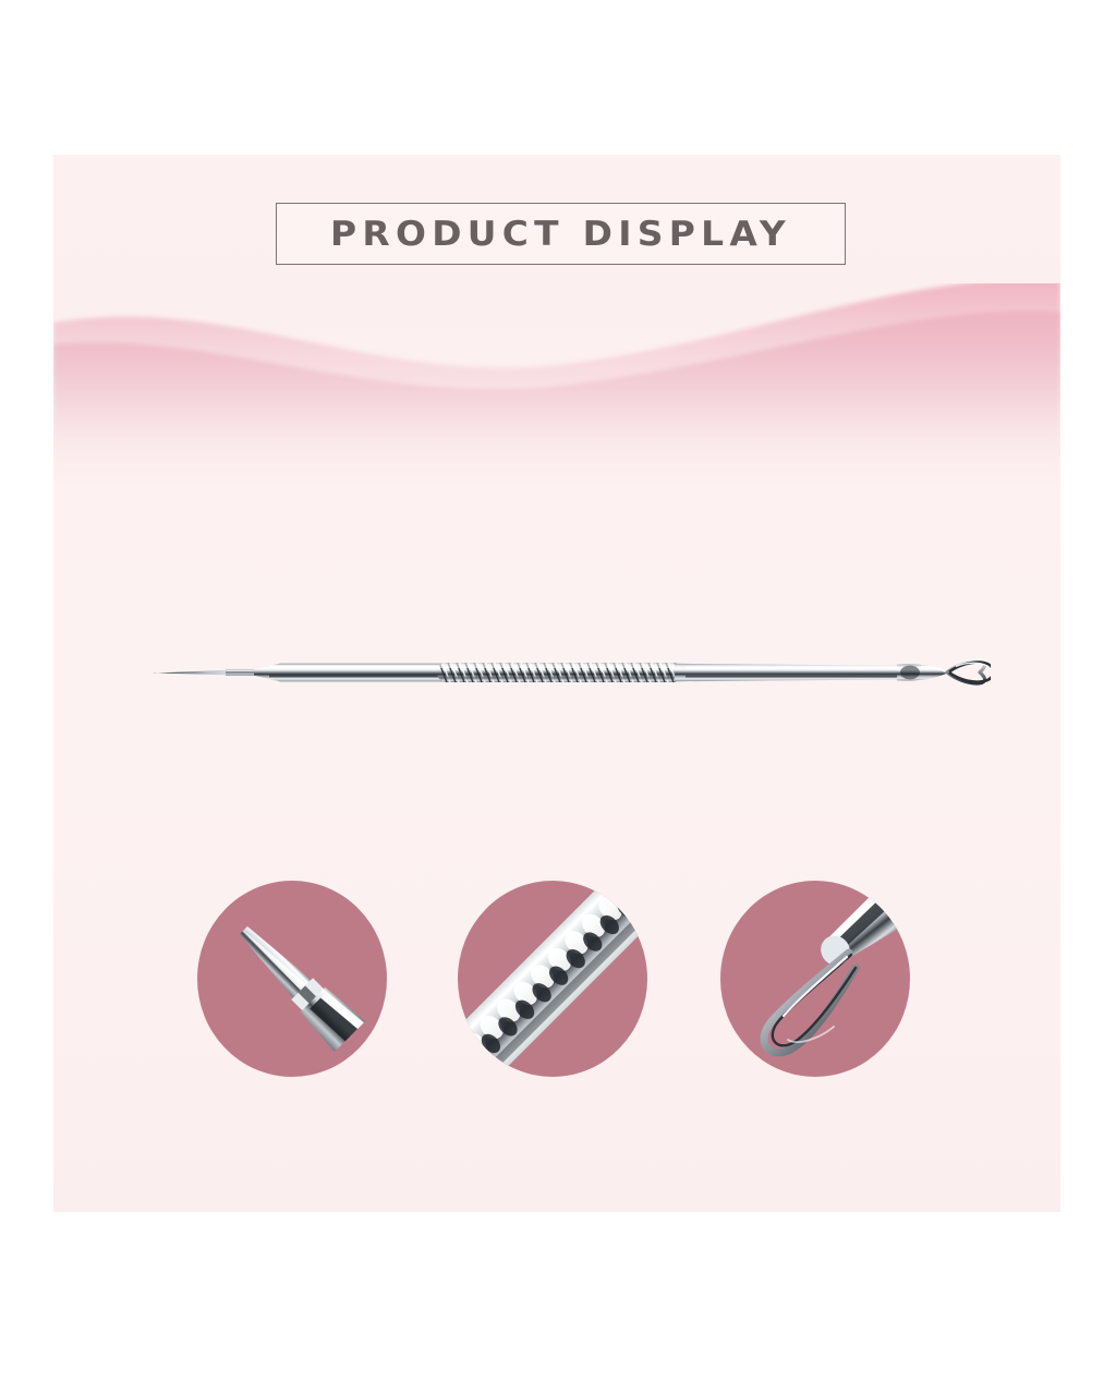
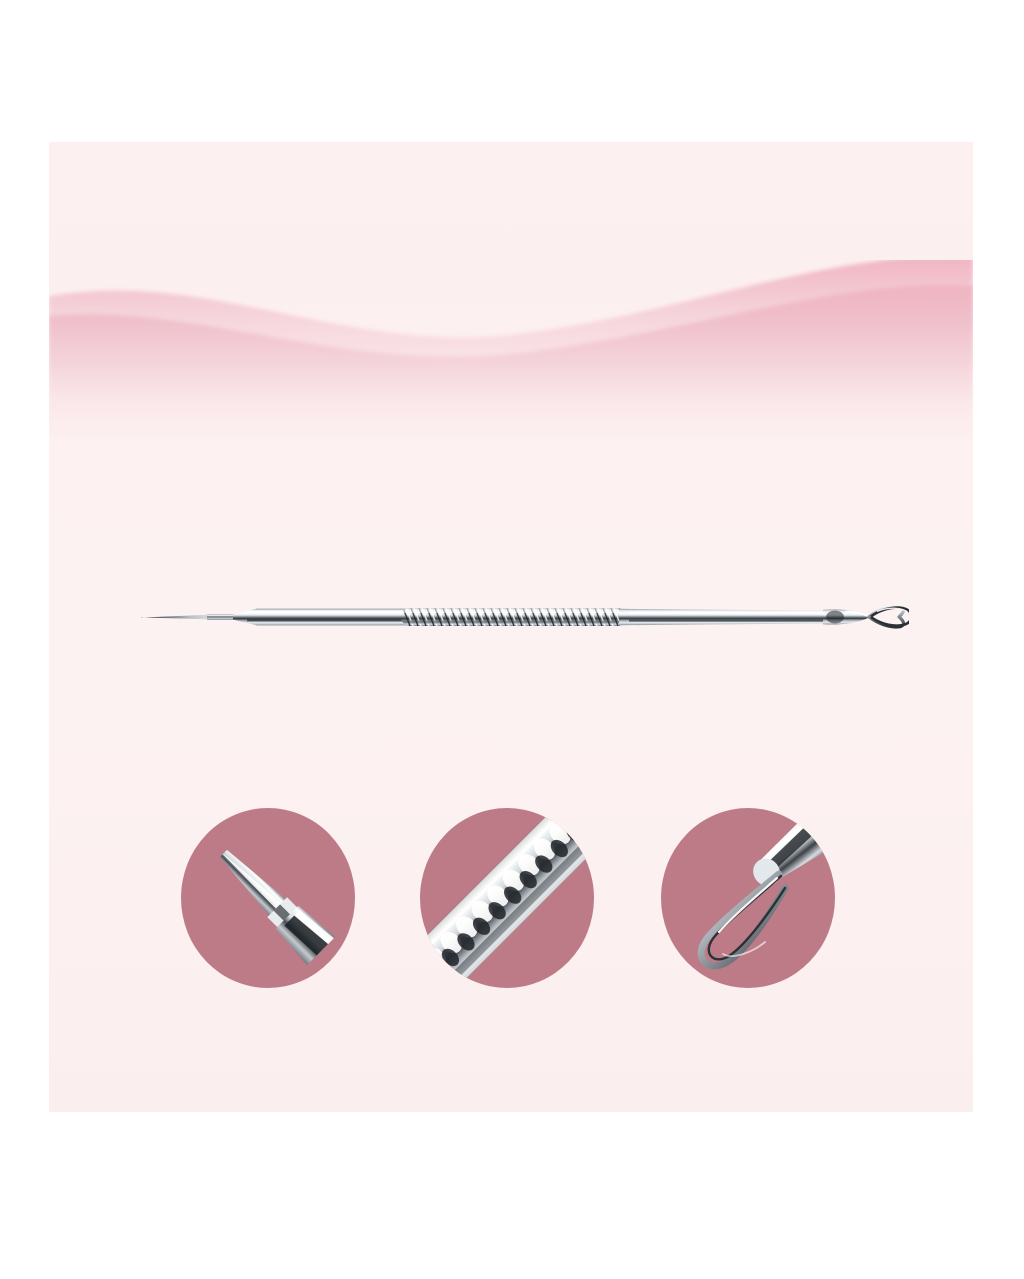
- PRODUCT DISPLAY
